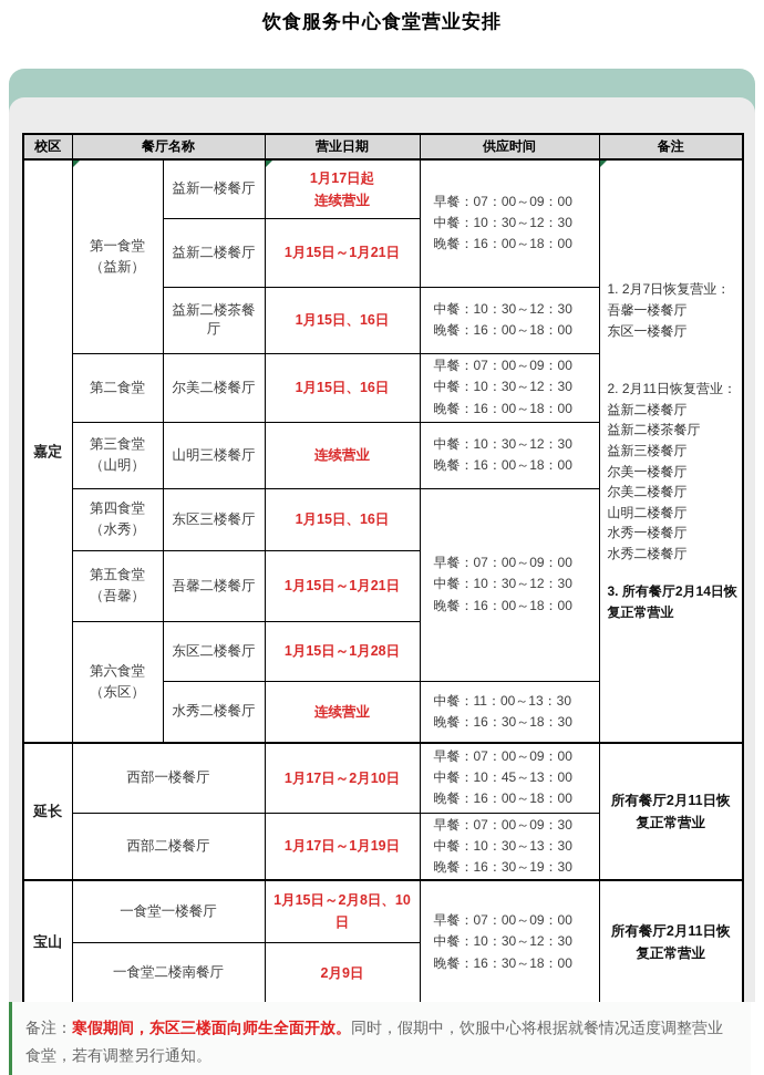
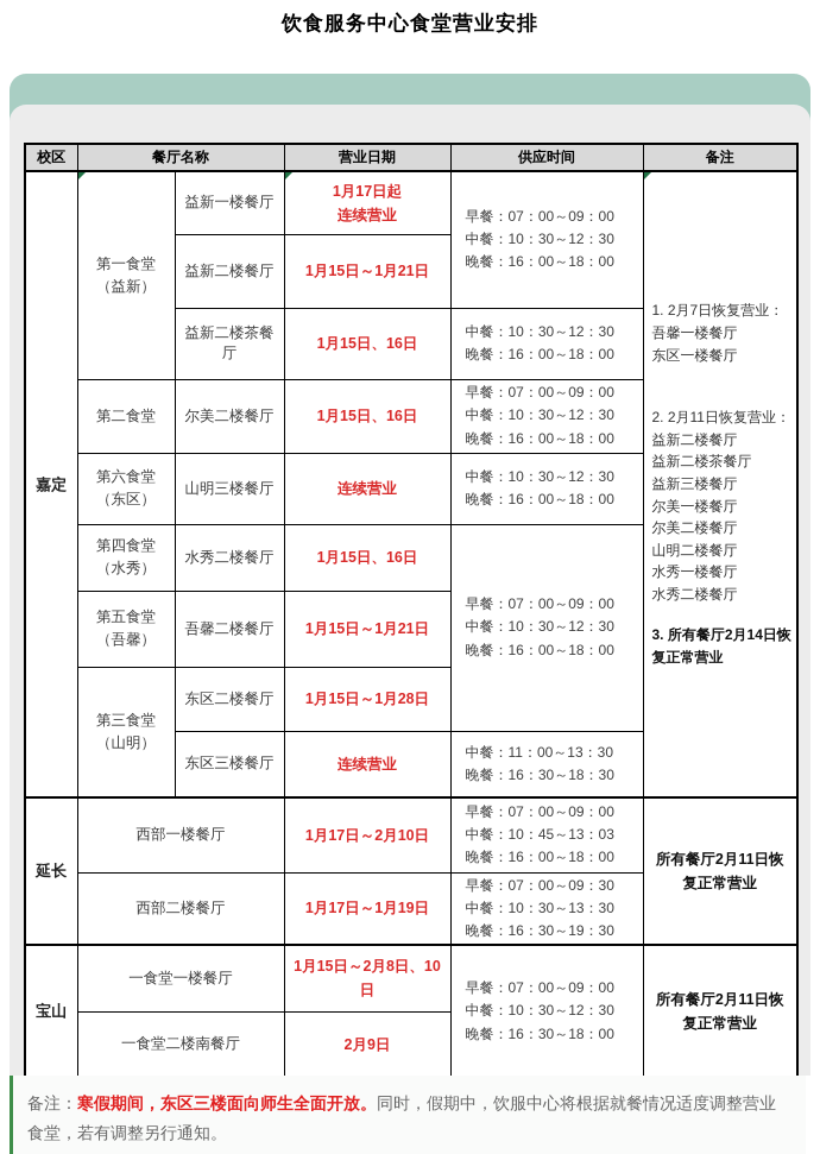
  饮食服务中心食堂营业安排
  校区	餐厅名称	营业日期	供应时间	备注
  嘉定	第一食堂 （益新）	益新一楼餐厅	1月17日起 连续营业	早餐：07：00～09：00 中餐：10：30～12：30 晚餐：16：00～18：00	1. 2月7日恢复营业： 吾馨一楼餐厅 东区一楼餐厅 2. 2月11日恢复营业： 益新二楼餐厅 益新二楼茶餐厅 益新三楼餐厅 尔美一楼餐厅 尔美二楼餐厅 山明二楼餐厅 水秀一楼餐厅 水秀二楼餐厅 3. 所有餐厅2月14日恢复正常营业
  益新二楼餐厅	1月15日～1月21日
  益新二楼茶餐厅	1月15日、16日	中餐：10：30～12：30 晚餐：16：00～18：00
  第二食堂	尔美二楼餐厅	1月15日、16日	早餐：07：00～09：00 中餐：10：30～12：30 晚餐：16：00～18：00
- 第三食堂 （山明）	山明三楼餐厅	连续营业	中餐：10：30～12：30 晚餐：16：00～18：00
+ 第六食堂 （东区）	山明三楼餐厅	连续营业	中餐：10：30～12：30 晚餐：16：00～18：00
- 第四食堂 （水秀）	东区三楼餐厅	1月15日、16日	早餐：07：00～09：00 中餐：10：30～12：30 晚餐：16：00～18：00
+ 第四食堂 （水秀）	水秀二楼餐厅	1月15日、16日	早餐：07：00～09：00 中餐：10：30～12：30 晚餐：16：00～18：00
  第五食堂 （吾馨）	吾馨二楼餐厅	1月15日～1月21日
- 第六食堂 （东区）	东区二楼餐厅	1月15日～1月28日
+ 第三食堂 （山明）	东区二楼餐厅	1月15日～1月28日
- 水秀二楼餐厅	连续营业	中餐：11：00～13：30 晚餐：16：30～18：30
+ 东区三楼餐厅	连续营业	中餐：11：00～13：30 晚餐：16：30～18：30
- 延长	西部一楼餐厅	1月17日～2月10日	早餐：07：00～09：00 中餐：10：45～13：00 晚餐：16：00～18：00	所有餐厅2月11日恢复正常营业
+ 延长	西部一楼餐厅	1月17日～2月10日	早餐：07：00～09：00 中餐：10：45～13：03 晚餐：16：00～18：00	所有餐厅2月11日恢复正常营业
  西部二楼餐厅	1月17日～1月19日	早餐：07：00～09：30 中餐：10：30～13：30 晚餐：16：30～19：30
  宝山	一食堂一楼餐厅	1月15日～2月8日、10日	早餐：07：00～09：00 中餐：10：30～12：30 晚餐：16：30～18：00	所有餐厅2月11日恢复正常营业
  一食堂二楼南餐厅	2月9日
  备注：寒假期间，东区三楼面向师生全面开放。同时，假期中，饮服中心将根据就餐情况适度调整营业食堂，若有调整另行通知。
